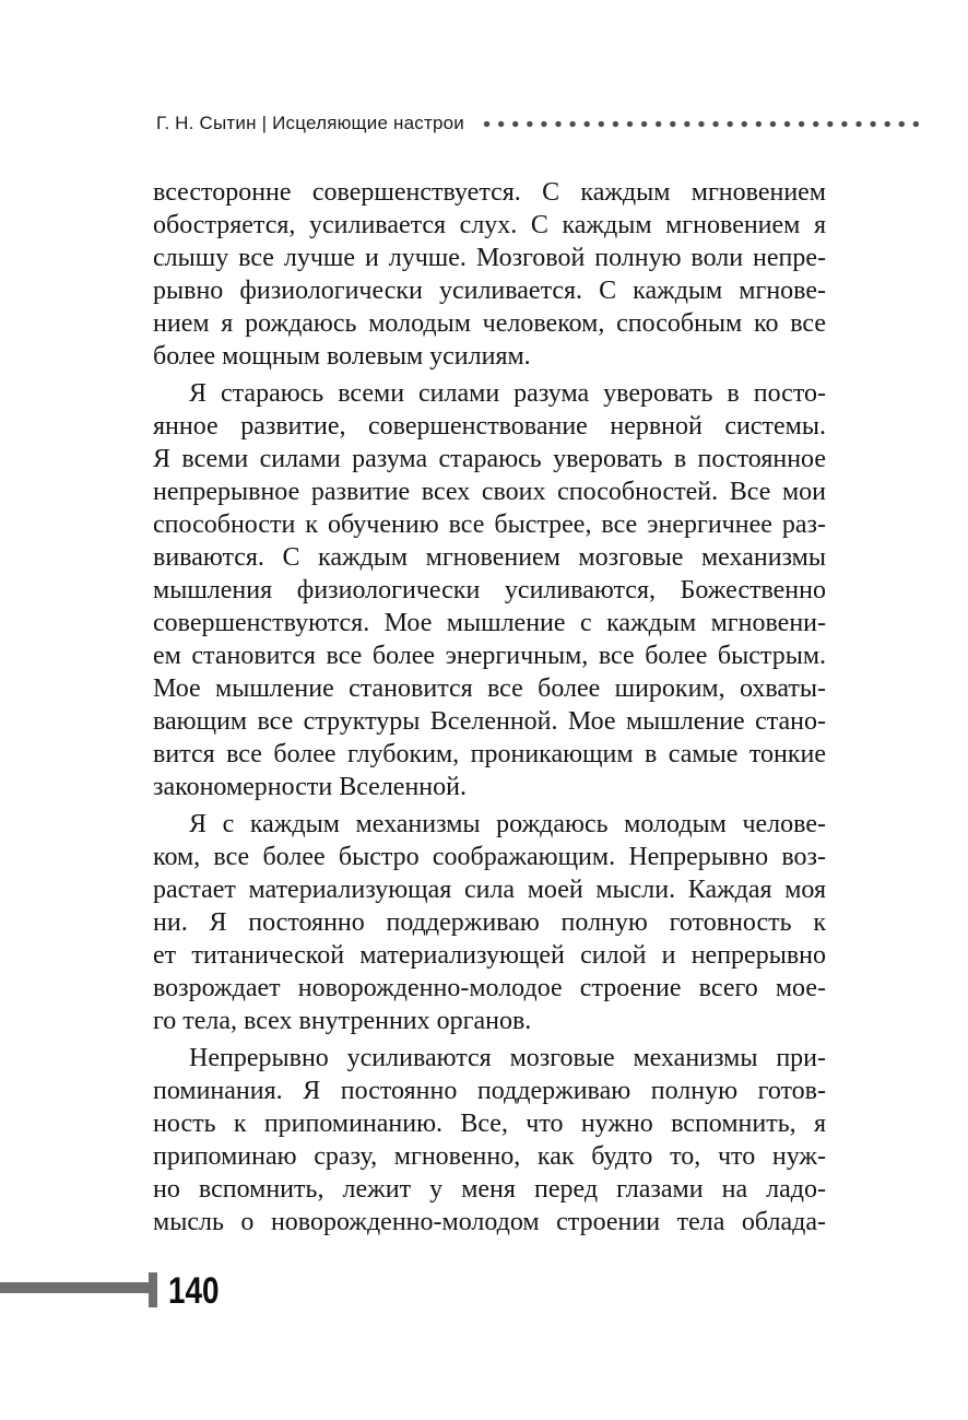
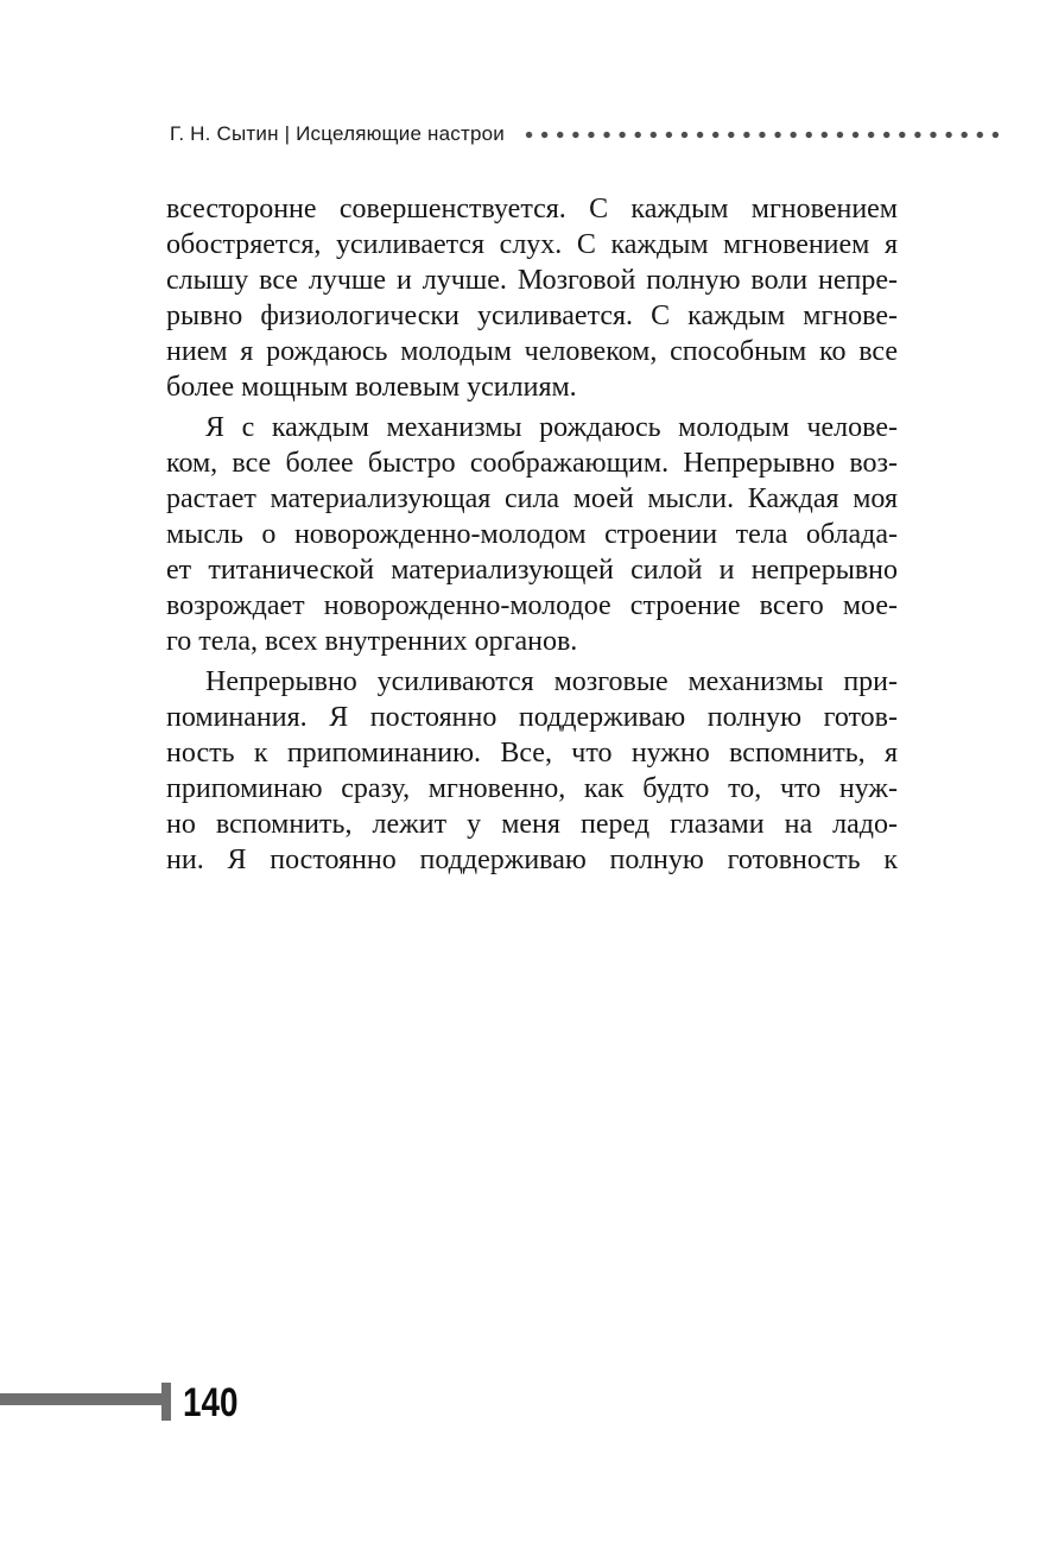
  Г. Н. Сытин | Исцеляющие настрои
  всесторонне совершенствуется. С каждым мгновением
  обостряется, усиливается слух. С каждым мгновением я
  слышу все лучше и лучше. Мозговой полную воли непре-
  рывно физиологически усиливается. С каждым мгнове-
  нием я рождаюсь молодым человеком, способным ко все
  более мощным волевым усилиям.
- Я стараюсь всеми силами разума уверовать в посто-
- янное развитие, совершенствование нервной системы.
- Я всеми силами разума стараюсь уверовать в постоянное
- непрерывное развитие всех своих способностей. Все мои
- способности к обучению все быстрее, все энергичнее раз-
- виваются. С каждым мгновением мозговые механизмы
- мышления физиологически усиливаются, Божественно
- совершенствуются. Мое мышление с каждым мгновени-
- ем становится все более энергичным, все более быстрым.
- Мое мышление становится все более широким, охваты-
- вающим все структуры Вселенной. Мое мышление стано-
- вится все более глубоким, проникающим в самые тонкие
- закономерности Вселенной.
  Я с каждым механизмы рождаюсь молодым челове-
  ком, все более быстро соображающим. Непрерывно воз-
  растает материализующая сила моей мысли. Каждая моя
- ни. Я постоянно поддерживаю полную готовность к
+ мысль о новорожденно-молодом строении тела облада-
  ет титанической материализующей силой и непрерывно
  возрождает новорожденно-молодое строение всего мое-
  го тела, всех внутренних органов.
  Непрерывно усиливаются мозговые механизмы при-
  поминания. Я постоянно поддерживаю полную готов-
  ность к припоминанию. Все, что нужно вспомнить, я
  припоминаю сразу, мгновенно, как будто то, что нуж-
  но вспомнить, лежит у меня перед глазами на ладо-
- мысль о новорожденно-молодом строении тела облада-
+ ни. Я постоянно поддерживаю полную готовность к
  140
